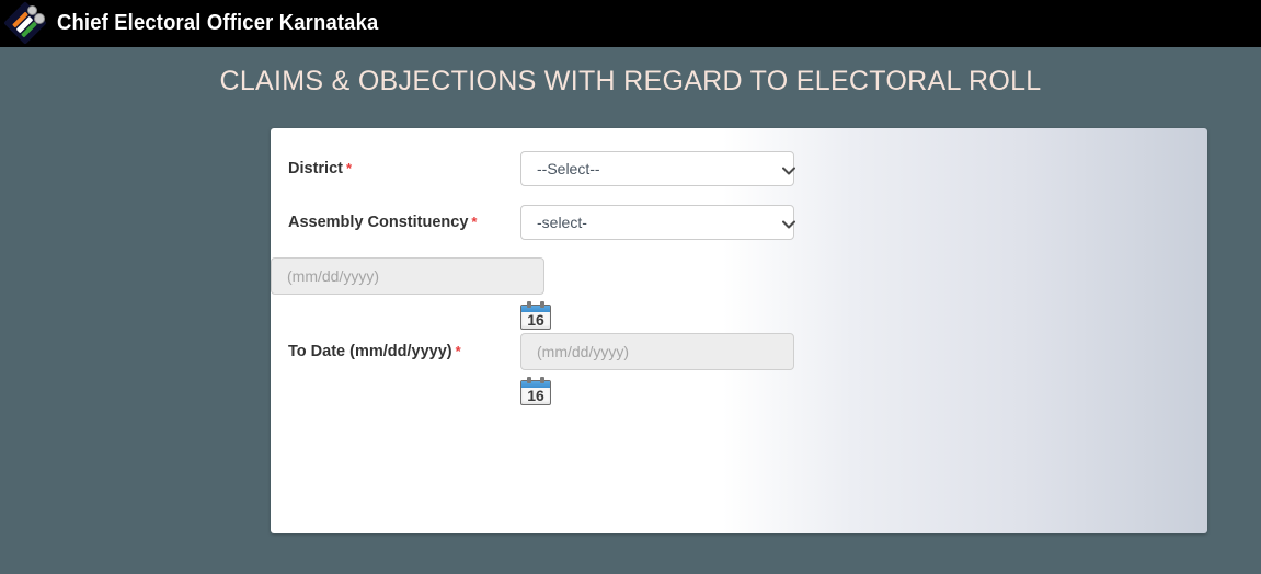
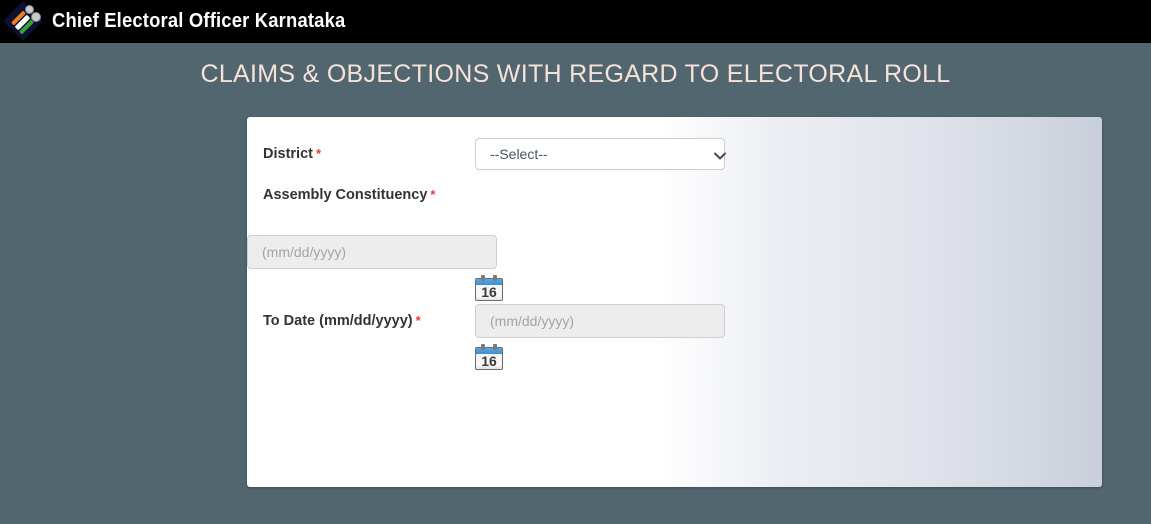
  Chief Electoral Officer Karnataka
  CLAIMS & OBJECTIONS WITH REGARD TO ELECTORAL ROLL
  District *
  --Select--
  Assembly Constituency *
- -select-
  (mm/dd/yyyy)
  16
  To Date (mm/dd/yyyy) *
  (mm/dd/yyyy)
  16
